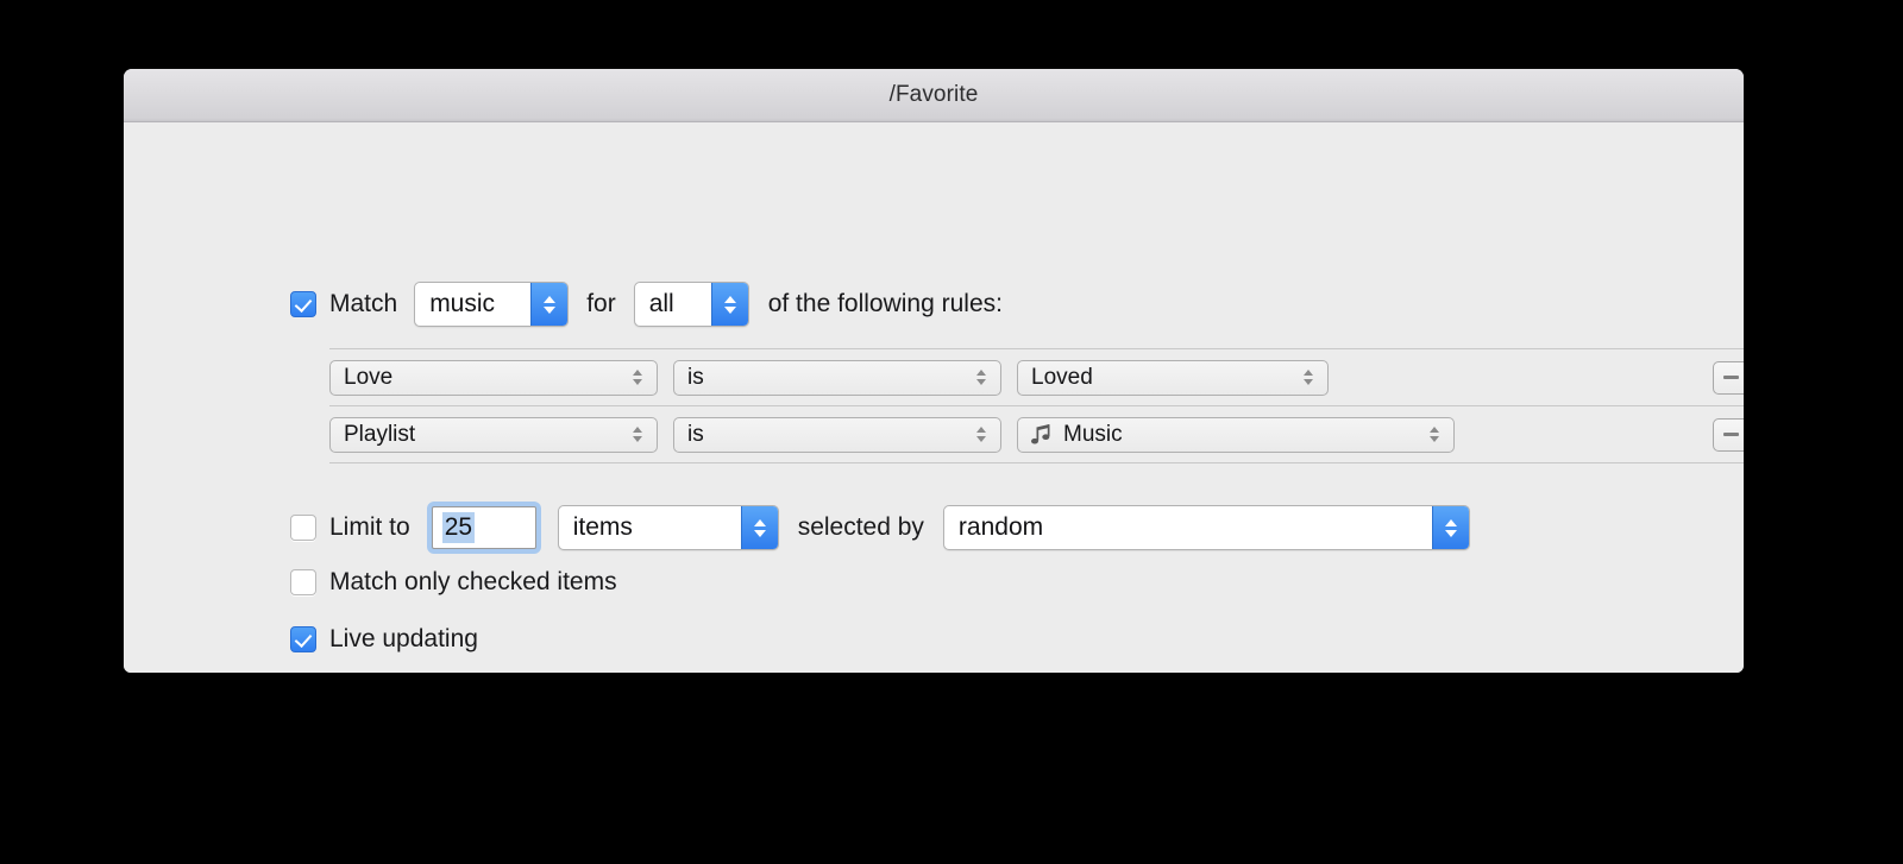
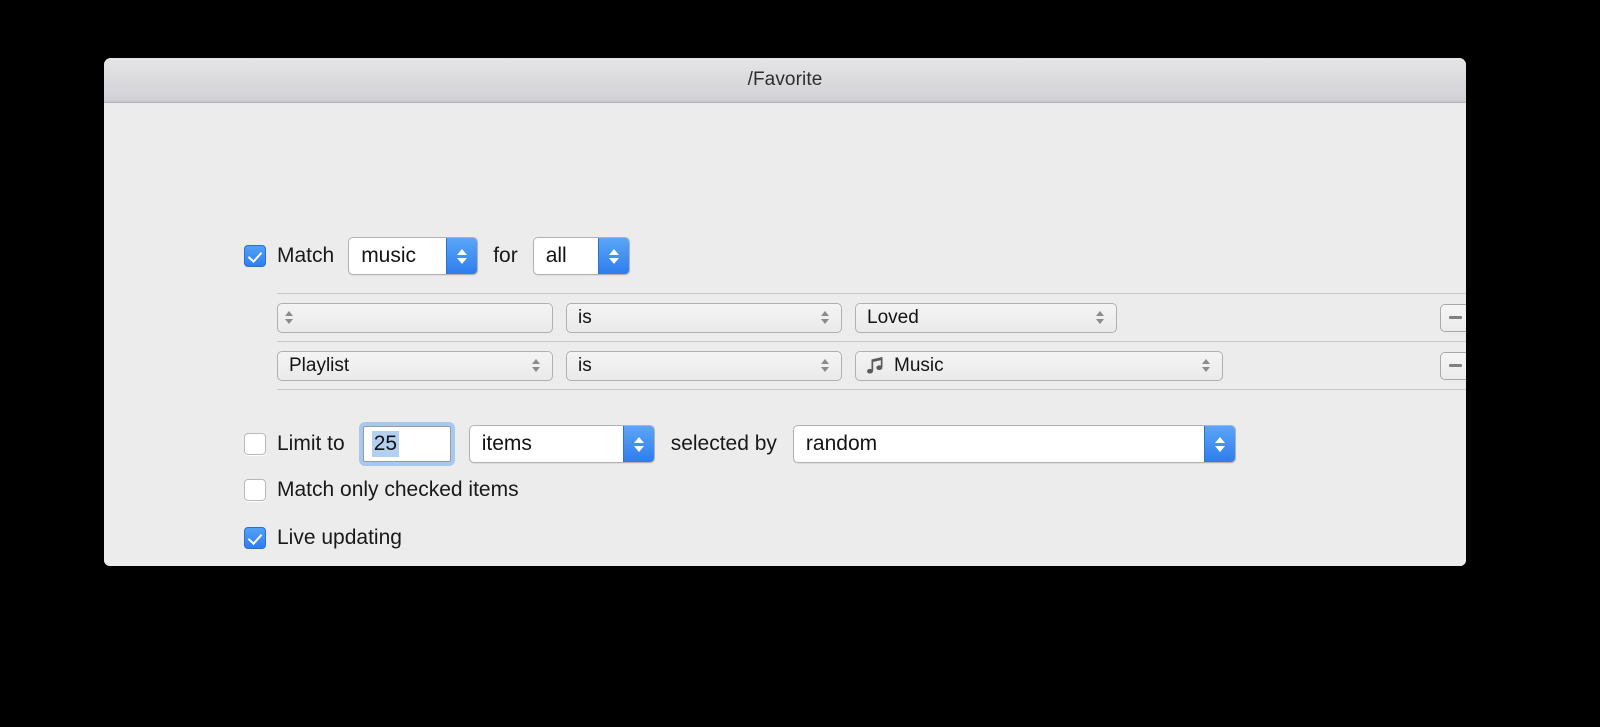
  /Favorite
  Match
  music
  for
  all
- of the following rules:
- Love
  is
  Loved
  Playlist
  is
  Music
  Limit to
  25
  items
  selected by
  random
  Match only checked items
  Live updating
